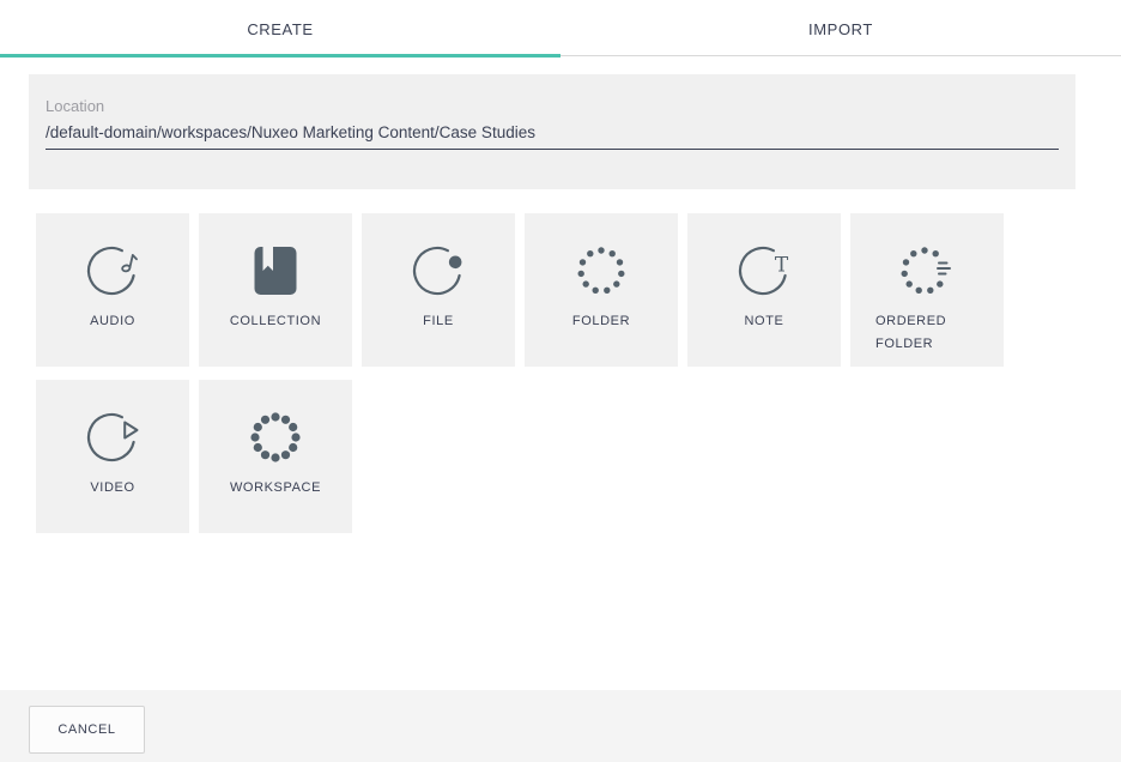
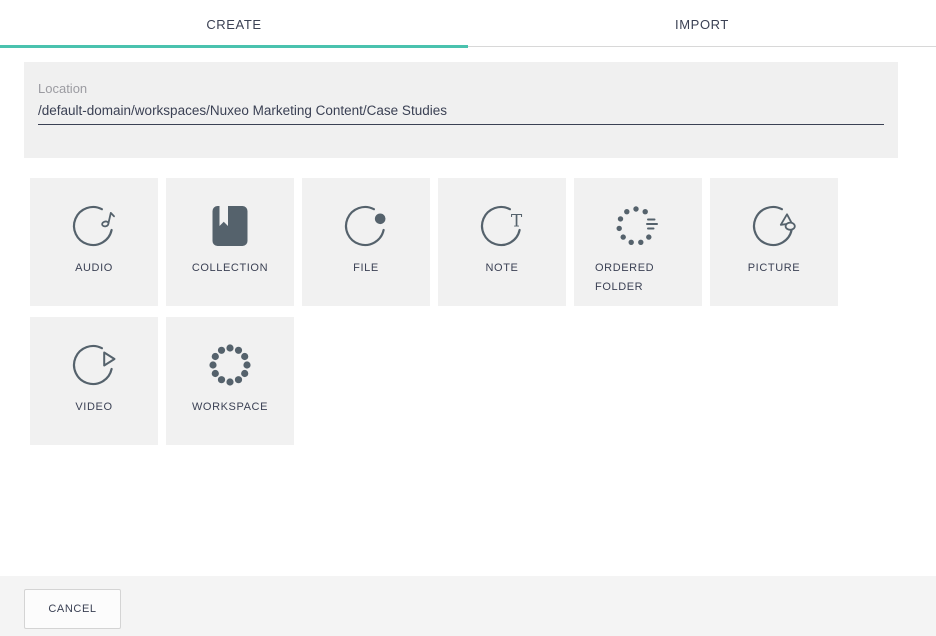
  CREATE
  IMPORT
  Location
  /default-domain/workspaces/Nuxeo Marketing Content/Case Studies
  AUDIO
  COLLECTION
  FILE
- FOLDER
  T
  NOTE
  ORDERED FOLDER
+ PICTURE
  VIDEO
  WORKSPACE
  CANCEL
